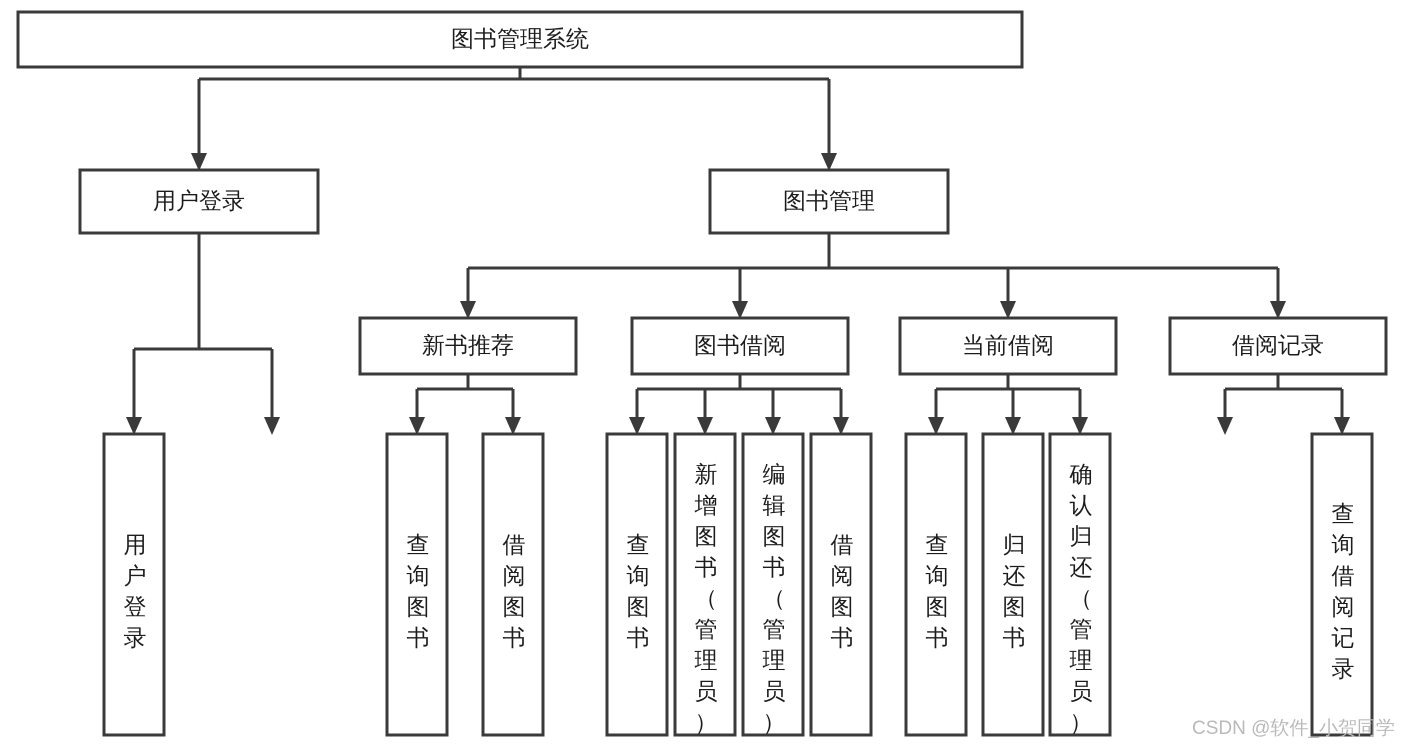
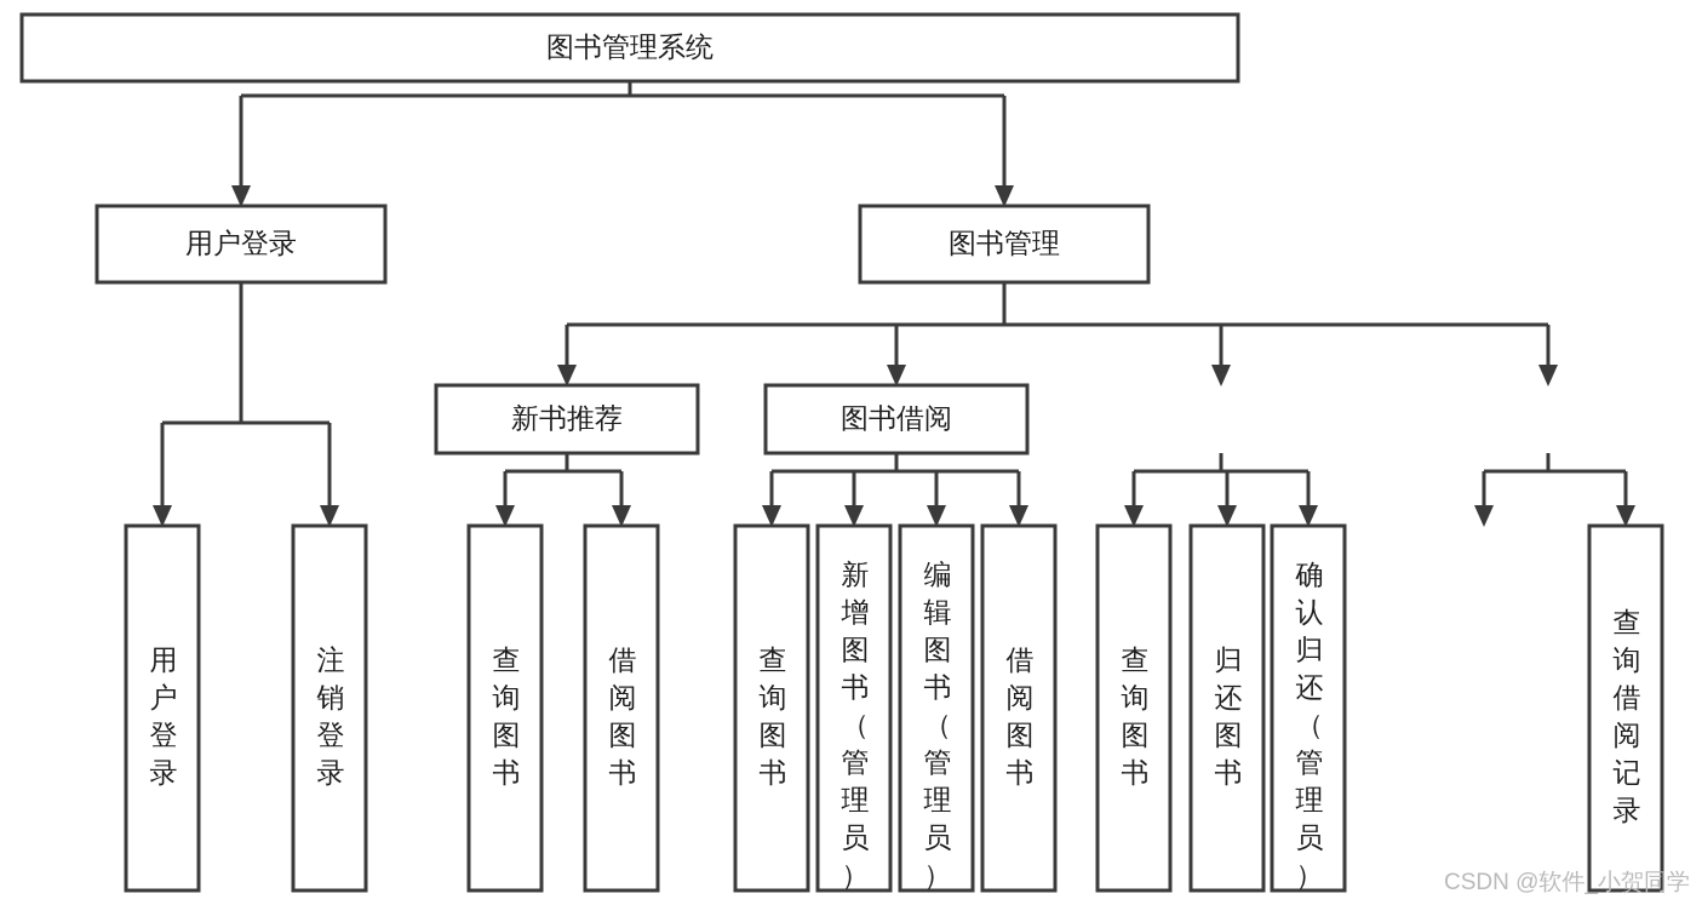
  图书管理系统
  用户登录
  图书管理
  新书推荐
  图书借阅
- 当前借阅
- 借阅记录
  用户登录
+ 注销登录
  查询图书
  借阅图书
  查询图书
  新增图书（管理员）
  编辑图书（管理员）
  借阅图书
  查询图书
  归还图书
  确认归还（管理员）
  查询借阅记录
  CSDN @软件_小贺同学
